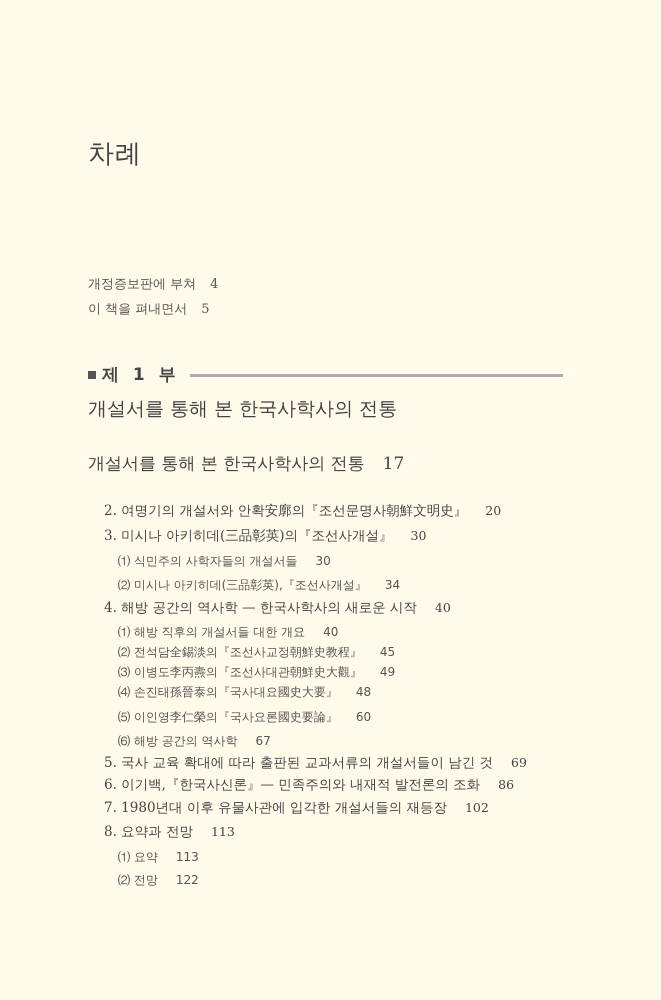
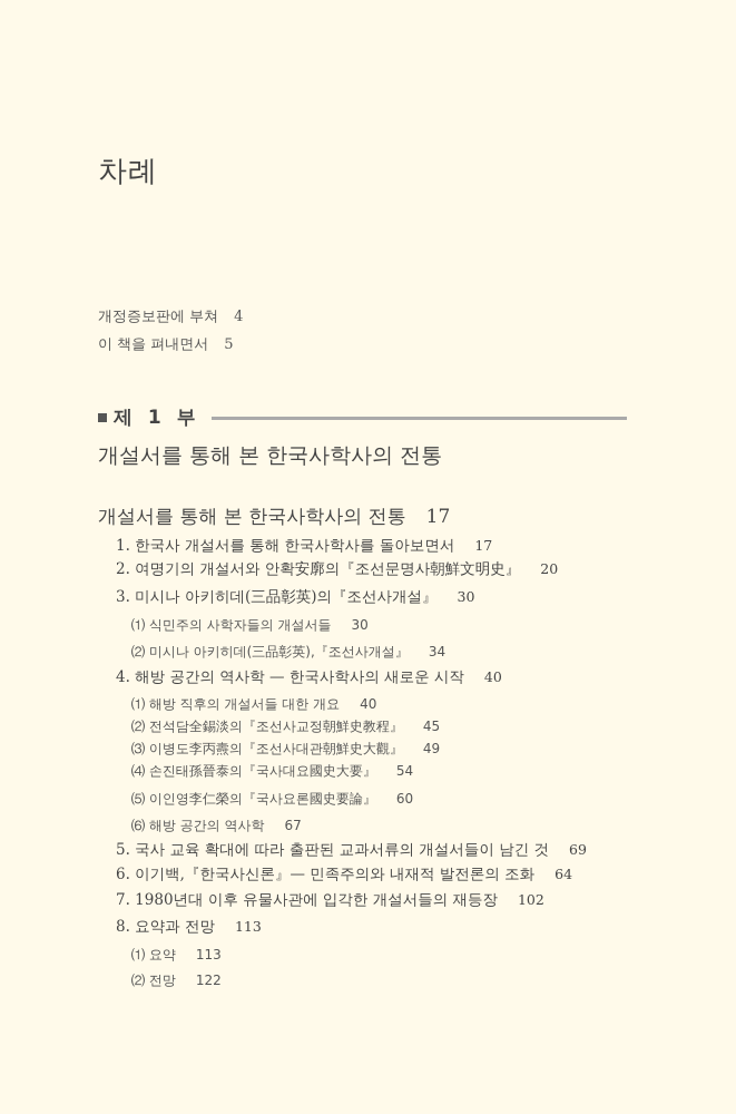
  차례
  개정증보판에 부쳐 4
  이 책을 펴내면서 5
  제 1 부
  개설서를 통해 본 한국사학사의 전통
  개설서를 통해 본 한국사학사의 전통 17
+ 1. 한국사 개설서를 통해 한국사학사를 돌아보면서 17
  2. 여명기의 개설서와 안확安廓의『조선문명사朝鮮文明史』 20
  3. 미시나 아키히데(三品彰英)의『조선사개설』 30
  ⑴ 식민주의 사학자들의 개설서들 30
  ⑵ 미시나 아키히데(三品彰英),『조선사개설』 34
  4. 해방 공간의 역사학 — 한국사학사의 새로운 시작 40
  ⑴ 해방 직후의 개설서들 대한 개요 40
  ⑵ 전석담全錫淡의『조선사교정朝鮮史教程』 45
  ⑶ 이병도李丙燾의『조선사대관朝鮮史大觀』 49
- ⑷ 손진태孫晉泰의『국사대요國史大要』 48
+ ⑷ 손진태孫晉泰의『국사대요國史大要』 54
  ⑸ 이인영李仁榮의『국사요론國史要論』 60
  ⑹ 해방 공간의 역사학 67
  5. 국사 교육 확대에 따라 출판된 교과서류의 개설서들이 남긴 것 69
- 6. 이기백,『한국사신론』— 민족주의와 내재적 발전론의 조화 86
+ 6. 이기백,『한국사신론』— 민족주의와 내재적 발전론의 조화 64
  7. 1980년대 이후 유물사관에 입각한 개설서들의 재등장 102
  8. 요약과 전망 113
  ⑴ 요약 113
  ⑵ 전망 122
